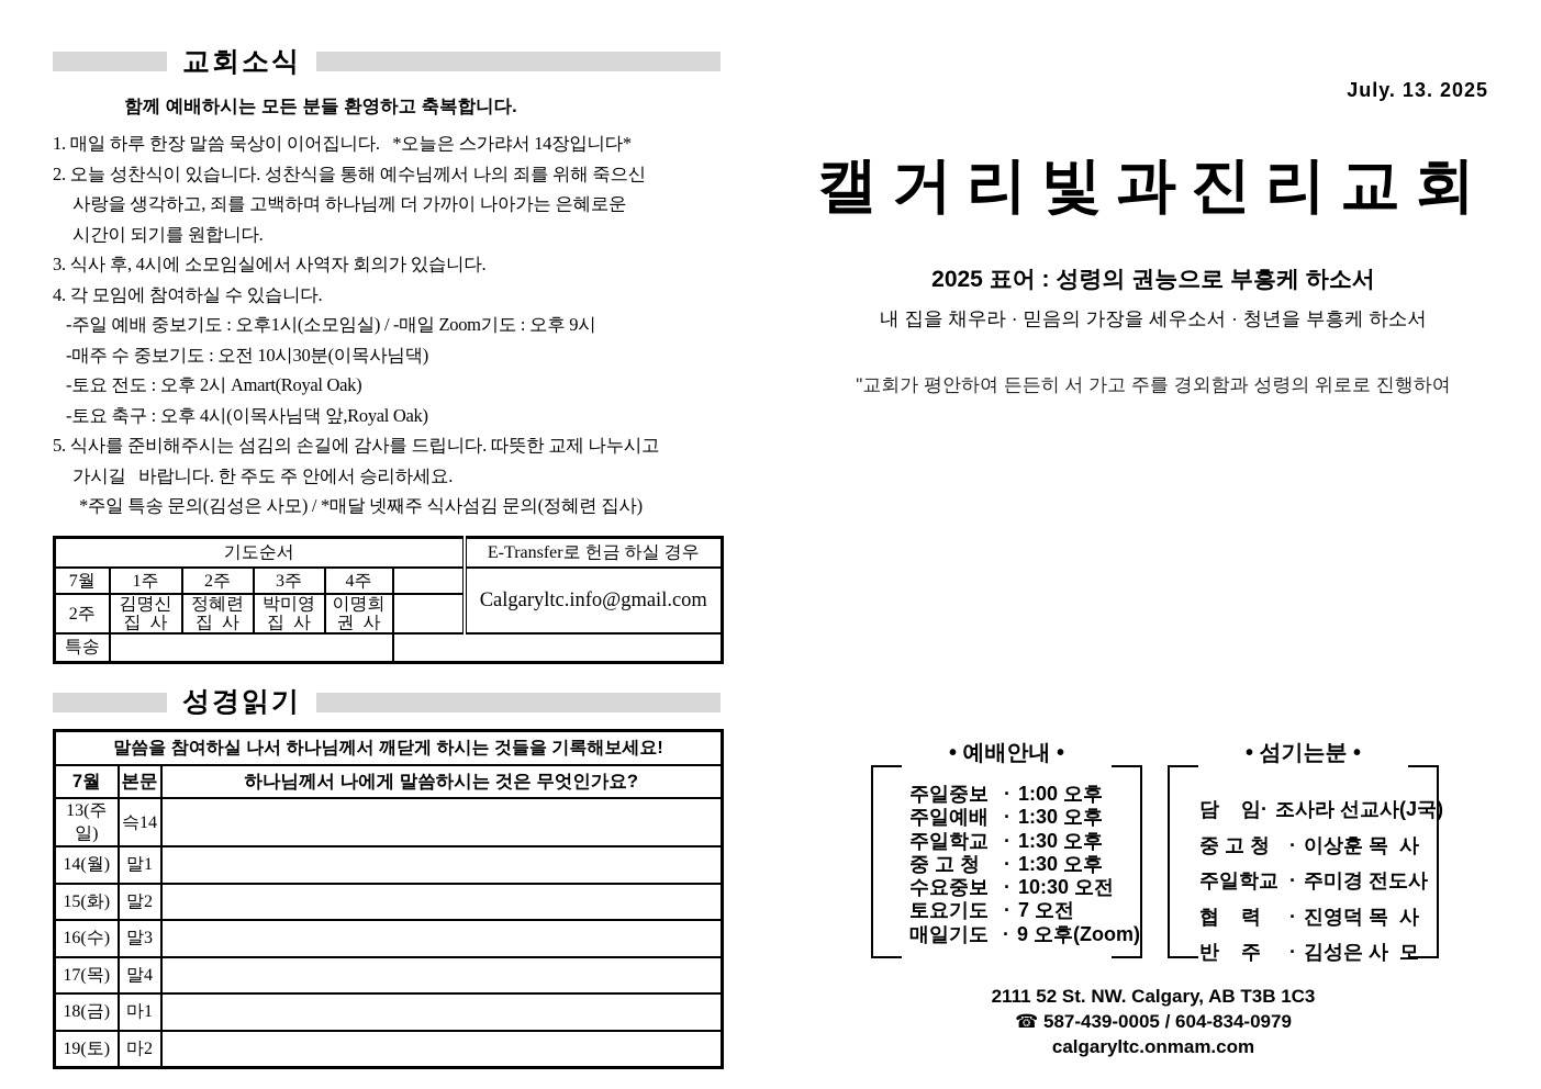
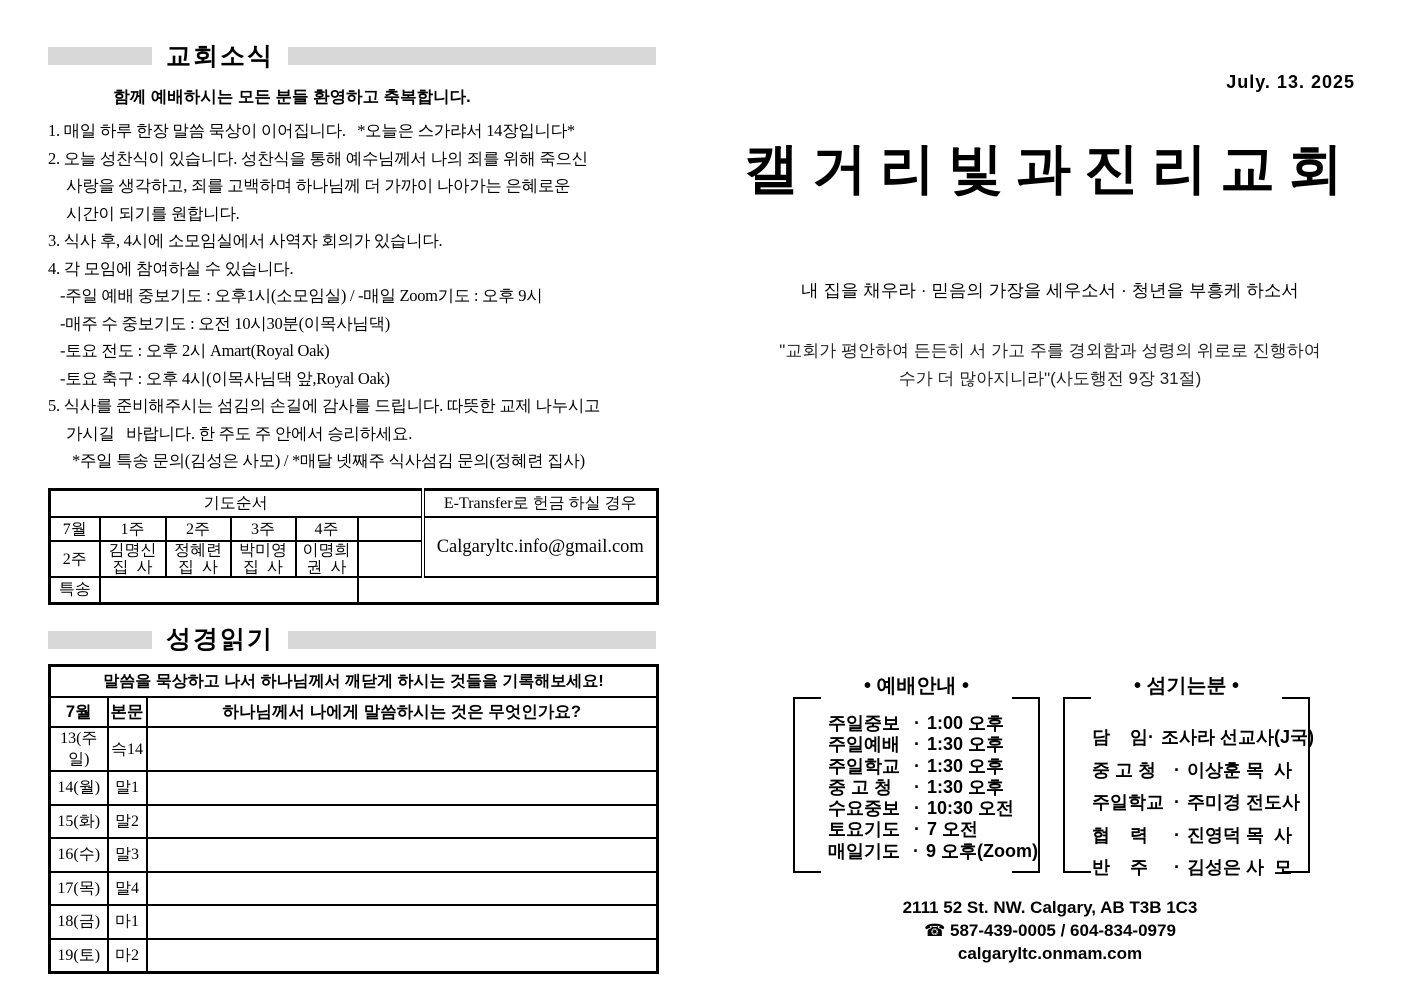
  교회소식
  함께 예배하시는 모든 분들 환영하고 축복합니다.
  1. 매일 하루 한장 말씀 묵상이 이어집니다. *오늘은 스가랴서 14장입니다*
  2. 오늘 성찬식이 있습니다. 성찬식을 통해 예수님께서 나의 죄를 위해 죽으신
  사랑을 생각하고, 죄를 고백하며 하나님께 더 가까이 나아가는 은혜로운
  시간이 되기를 원합니다.
  3. 식사 후, 4시에 소모임실에서 사역자 회의가 있습니다.
  4. 각 모임에 참여하실 수 있습니다.
  -주일 예배 중보기도 : 오후1시(소모임실) / -매일 Zoom기도 : 오후 9시
  -매주 수 중보기도 : 오전 10시30분(이목사님댁)
  -토요 전도 : 오후 2시 Amart(Royal Oak)
  -토요 축구 : 오후 4시(이목사님댁 앞,Royal Oak)
  5. 식사를 준비해주시는 섬김의 손길에 감사를 드립니다. 따뜻한 교제 나누시고
  가시길 바랍니다. 한 주도 주 안에서 승리하세요.
  *주일 특송 문의(김성은 사모) / *매달 넷째주 식사섬김 문의(정혜련 집사)
  기도순서	E-Transfer로 헌금 하실 경우
  7월	1주	2주	3주	4주		Calgaryltc.info@gmail.com
  2주	김명신 집 사	정혜련 집 사	박미영 집 사	이명희 권 사
  특송
  성경읽기
- 말씀을 참여하실 나서 하나님께서 깨닫게 하시는 것들을 기록해보세요!
+ 말씀을 묵상하고 나서 하나님께서 깨닫게 하시는 것들을 기록해보세요!
  7월	본문	하나님께서 나에게 말씀하시는 것은 무엇인가요?
  13(주일)	슥14
  14(월)	말1
  15(화)	말2
  16(수)	말3
  17(목)	말4
  18(금)	마1
  19(토)	마2
  July. 13. 2025
  캘거리빛과진리교회
- 2025 표어 : 성령의 권능으로 부흥케 하소서
  내 집을 채우라 · 믿음의 가장을 세우소서 · 청년을 부흥케 하소서
  "교회가 평안하여 든든히 서 가고 주를 경외함과 성령의 위로로 진행하여
+ 수가 더 많아지니라"(사도행전 9장 31절)
  • 예배안내 •
  주일중보
  ·
  1:00 오후
  주일예배
  ·
  1:30 오후
  주일학교
  ·
  1:30 오후
  중 고 청
  ·
  1:30 오후
  수요중보
  ·
  10:30 오전
  토요기도
  ·
  7 오전
  매일기도
  ·
  9 오후(Zoom)
  • 섬기는분 •
  담 임
  ·
  조사라 선교사(J국)
  중 고 청
  ·
  이상훈 목 사
  주일학교
  ·
  주미경 전도사
  협 력
  ·
  진영덕 목 사
  반 주
  ·
  김성은 사 모
  2111 52 St. NW. Calgary, AB T3B 1C3
  ☎ 587-439-0005 / 604-834-0979
  calgaryltc.onmam.com
